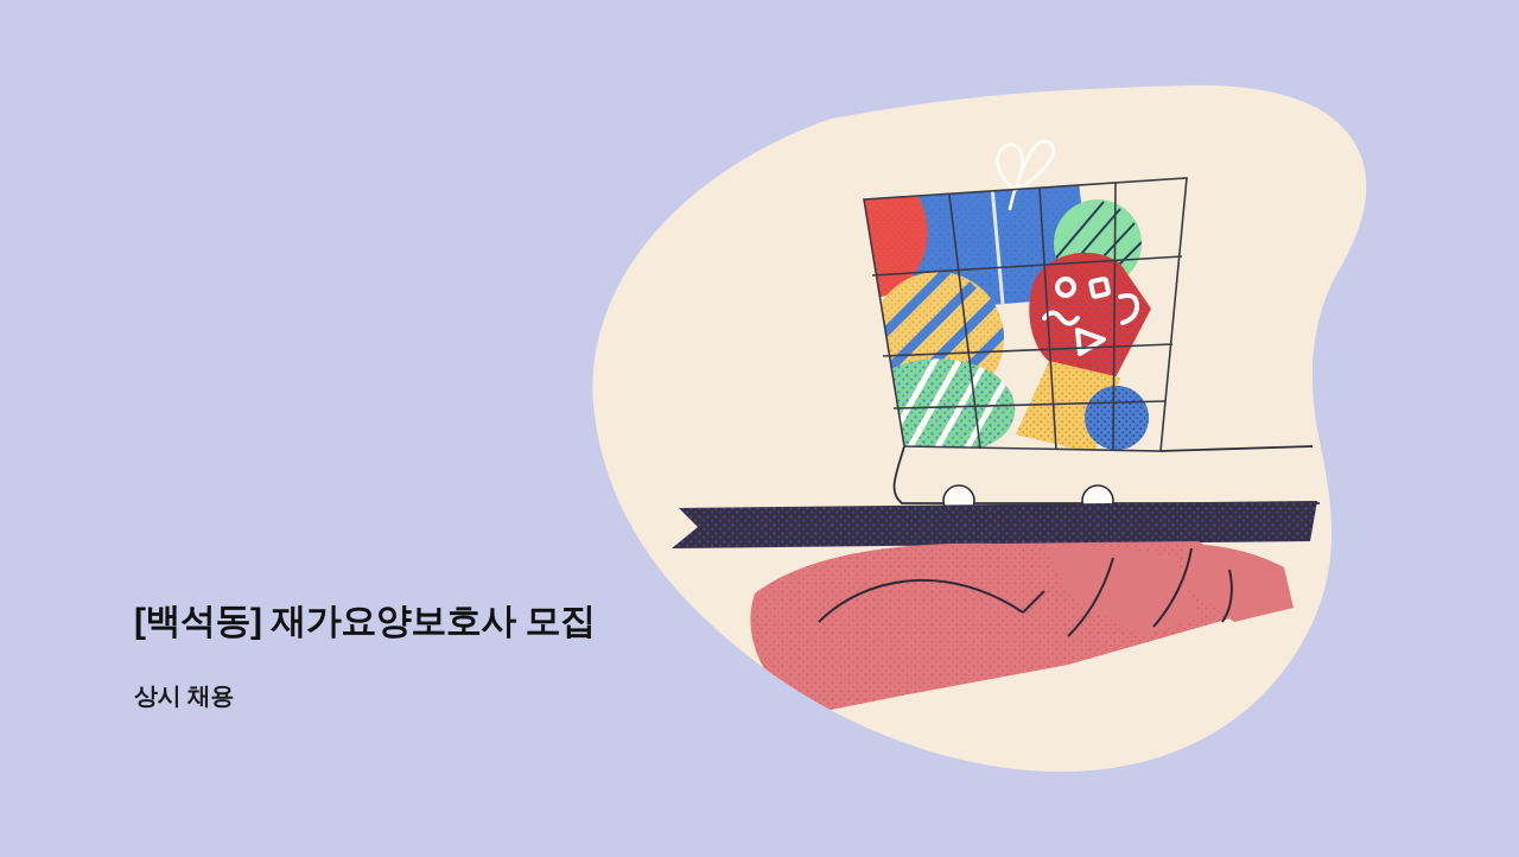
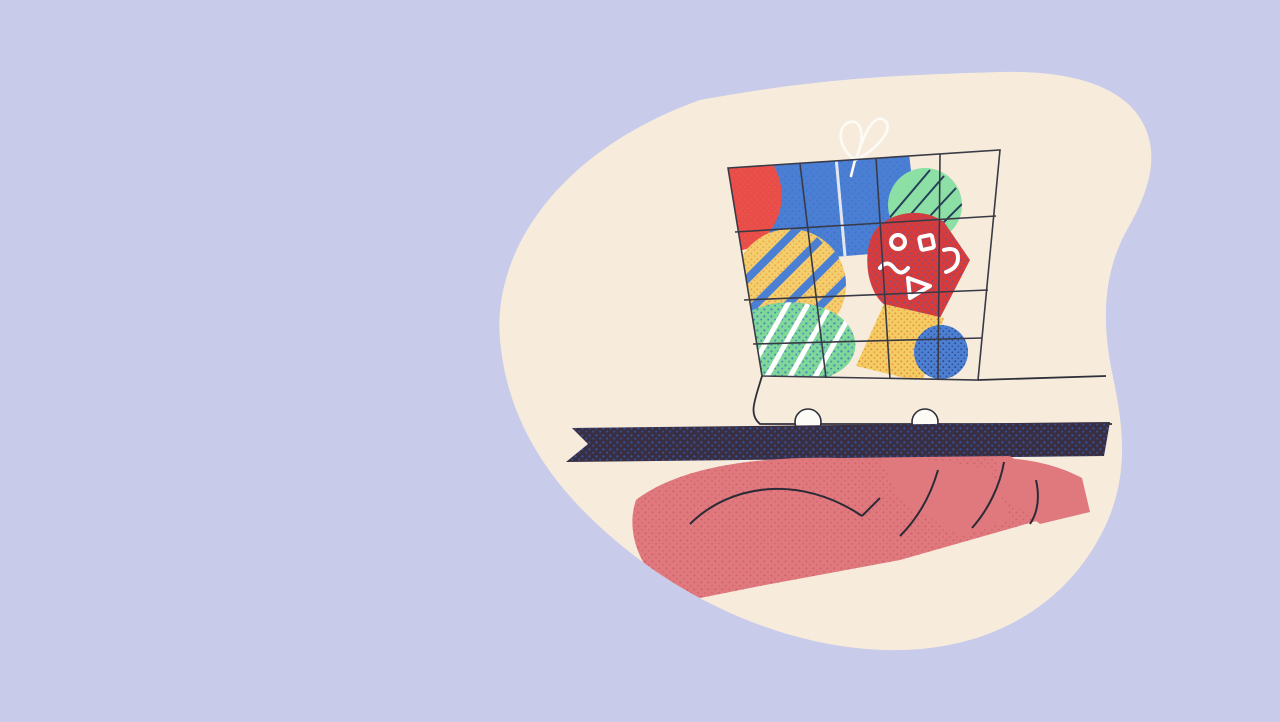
- [백석동] 재가요양보호사 모집
- 상시 채용
